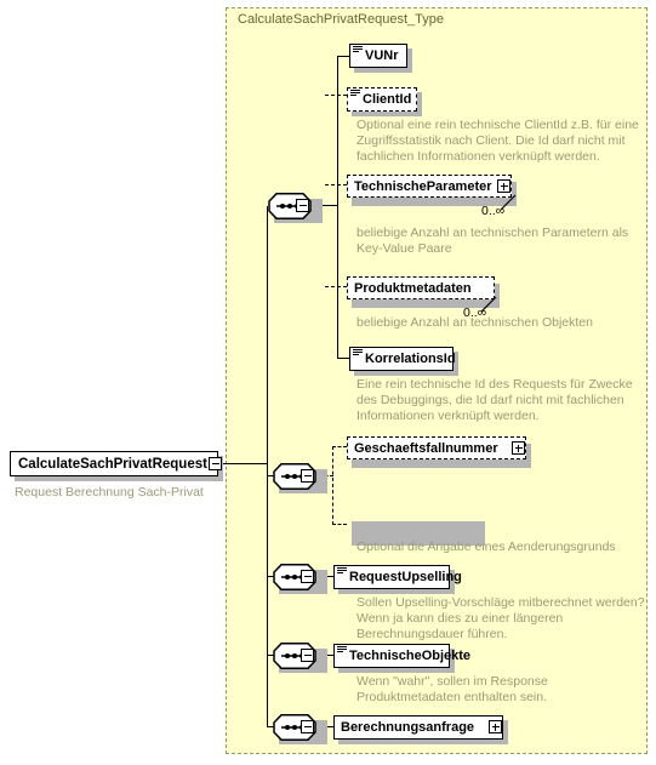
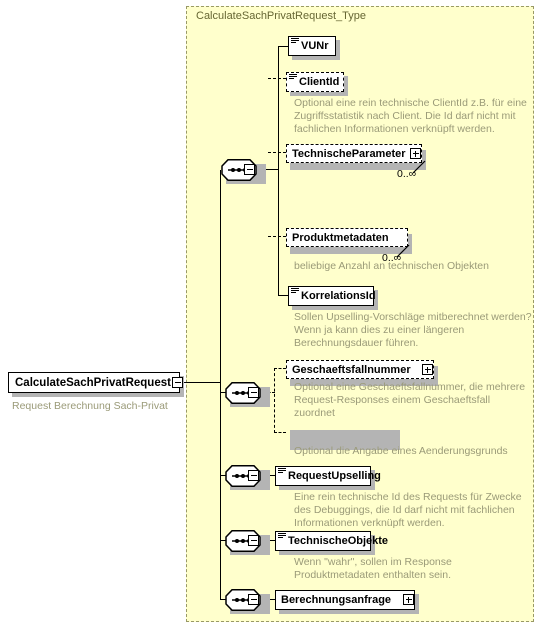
  CalculateSachPrivatRequest_Type
  CalculateSachPrivatRequest
  Request Berechnung Sach-Privat
  VUNr
  ClientId
  Optional eine rein technische ClientId z.B. für eine Zugriffsstatistik nach Client. Die Id darf nicht mit fachlichen Informationen verknüpft werden.
  TechnischeParameter
  0..∞
- beliebige Anzahl an technischen Parametern als Key-Value Paare
  Produktmetadaten
  0..∞
  beliebige Anzahl an technischen Objekten
  KorrelationsId
- Eine rein technische Id des Requests für Zwecke des Debuggings, die Id darf nicht mit fachlichen Informationen verknüpft werden.
+ Sollen Upselling-Vorschläge mitberechnet werden? Wenn ja kann dies zu einer längeren Berechnungsdauer führen.
  Geschaeftsfallnummer
+ Optional eine Geschaeftsfallnummer, die mehrere Request-Responses einem Geschaeftsfall zuordnet
  Optional die Angabe eines Aenderungsgrunds
  RequestUpselling
- Sollen Upselling-Vorschläge mitberechnet werden? Wenn ja kann dies zu einer längeren Berechnungsdauer führen.
+ Eine rein technische Id des Requests für Zwecke des Debuggings, die Id darf nicht mit fachlichen Informationen verknüpft werden.
  TechnischeObjekte
  Wenn "wahr", sollen im Response Produktmetadaten enthalten sein.
  Berechnungsanfrage
